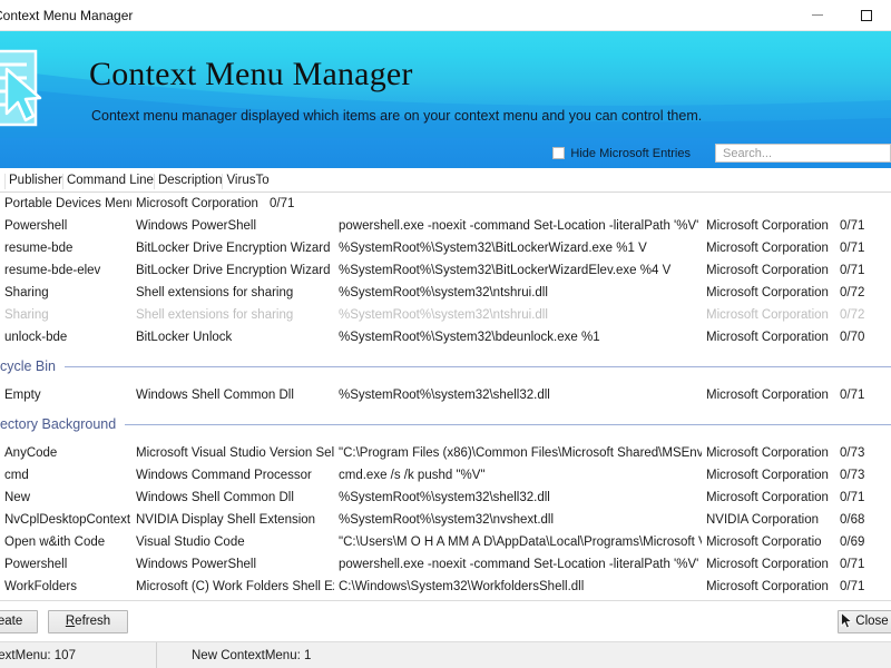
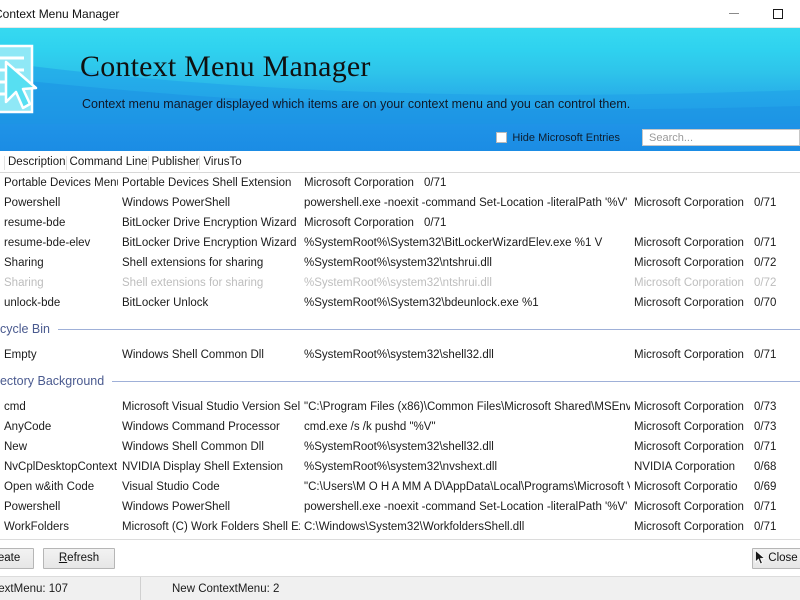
  ontext Menu Manager
  Context Menu Manager
  Context menu manager displayed which items are on your context menu and you can control them.
  Hide Microsoft Entries
  Search...
- Publisher
+ Description
  Command Line
- Description
+ Publisher
  VirusTo
  Portable Devices Men
+ Portable Devices Shell Extension
  Microsoft Corporation
  0/71
  Powershell
  Windows PowerShell
  powershell.exe -noexit -command Set-Location -literalPath '%V'
  Microsoft Corporation
  0/71
  resume-bde
  BitLocker Drive Encryption Wizard
- %SystemRoot%\System32\BitLockerWizard.exe %1 V
  Microsoft Corporation
  0/71
  resume-bde-elev
  BitLocker Drive Encryption Wizard
- %SystemRoot%\System32\BitLockerWizardElev.exe %4 V
+ %SystemRoot%\System32\BitLockerWizardElev.exe %1 V
  Microsoft Corporation
  0/71
  Sharing
  Shell extensions for sharing
  %SystemRoot%\system32\ntshrui.dll
  Microsoft Corporation
  0/72
  Sharing
  Shell extensions for sharing
  %SystemRoot%\system32\ntshrui.dll
  Microsoft Corporation
  0/72
  unlock-bde
  BitLocker Unlock
  %SystemRoot%\System32\bdeunlock.exe %1
  Microsoft Corporation
  0/70
  cycle Bin
  Empty
  Windows Shell Common Dll
  %SystemRoot%\system32\shell32.dll
  Microsoft Corporation
  0/71
  ectory Background
- AnyCode
+ cmd
  Microsoft Visual Studio Version Sel
  "C:\Program Files (x86)\Common Files\Microsoft Shared\MSEnv
  Microsoft Corporation
  0/73
- cmd
+ AnyCode
  Windows Command Processor
  cmd.exe /s /k pushd "%V"
  Microsoft Corporation
  0/73
  New
  Windows Shell Common Dll
  %SystemRoot%\system32\shell32.dll
  Microsoft Corporation
  0/71
  NvCplDesktopContext
  NVIDIA Display Shell Extension
  %SystemRoot%\system32\nvshext.dll
  NVIDIA Corporation
  0/68
  Open w&ith Code
  Visual Studio Code
  "C:\Users\M O H A MM A D\AppData\Local\Programs\Microsoft
  Microsoft Corporatio
  0/69
  Powershell
  Windows PowerShell
  powershell.exe -noexit -command Set-Location -literalPath '%V'
  Microsoft Corporation
  0/71
  WorkFolders
  Microsoft (C) Work Folders Shell E
  C:\Windows\System32\WorkfoldersShell.dll
  Microsoft Corporation
  0/71
  R
  efresh
  Close
  extMenu: 107
- New ContextMenu: 1
+ New ContextMenu: 2
